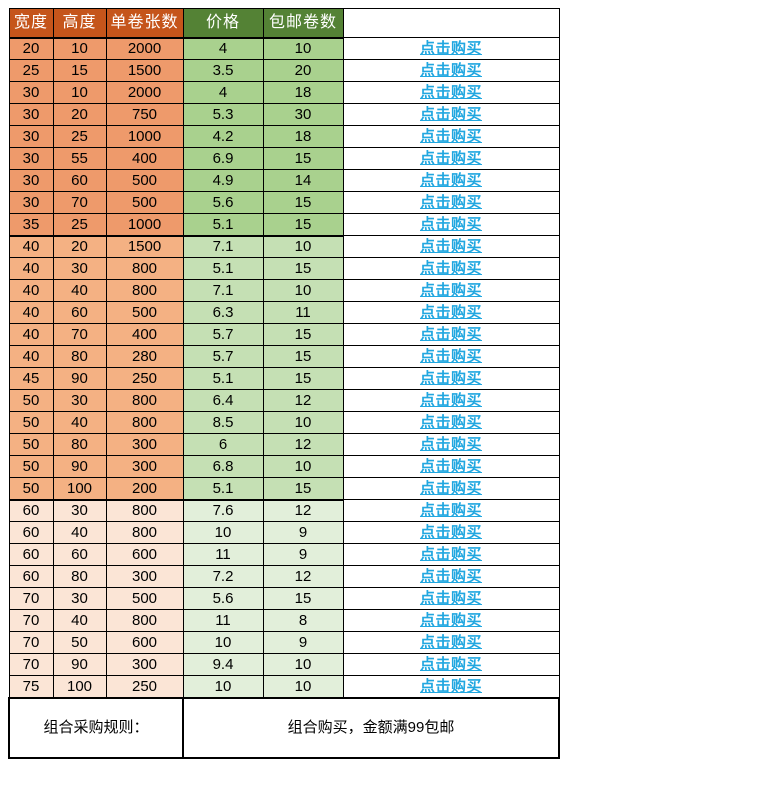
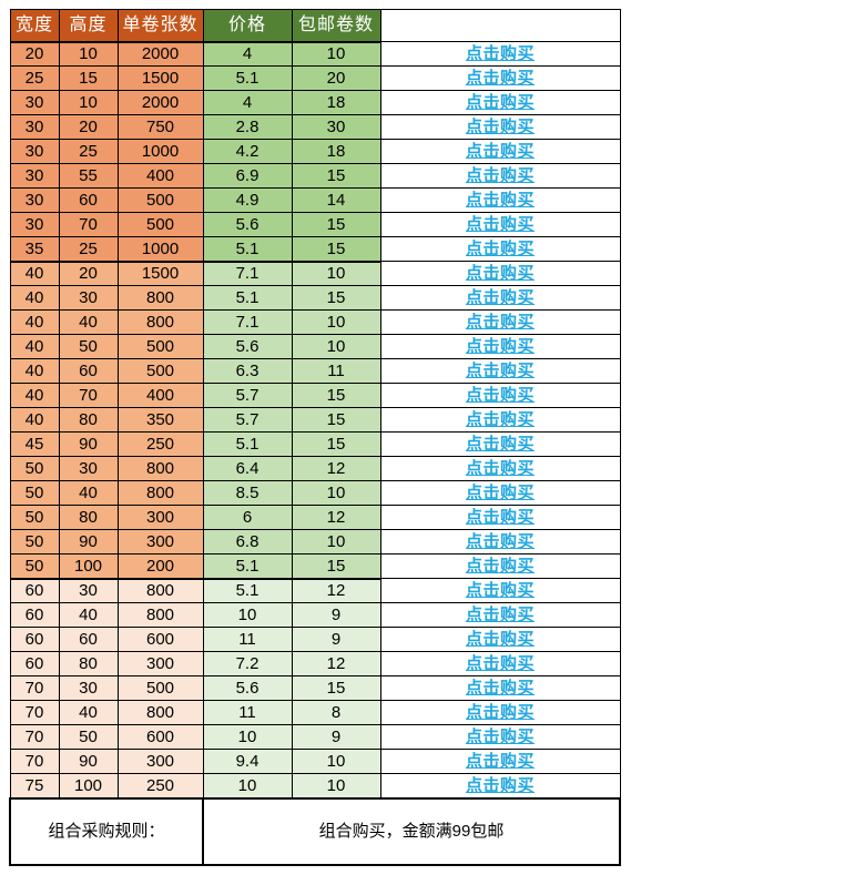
  宽度	高度	单卷张数	价格	包邮卷数
  20	10	2000	4	10	点击购买
- 25	15	1500	3.5	20	点击购买
+ 25	15	1500	5.1	20	点击购买
  30	10	2000	4	18	点击购买
- 30	20	750	5.3	30	点击购买
+ 30	20	750	2.8	30	点击购买
  30	25	1000	4.2	18	点击购买
  30	55	400	6.9	15	点击购买
  30	60	500	4.9	14	点击购买
  30	70	500	5.6	15	点击购买
  35	25	1000	5.1	15	点击购买
  40	20	1500	7.1	10	点击购买
  40	30	800	5.1	15	点击购买
  40	40	800	7.1	10	点击购买
+ 40	50	500	5.6	10	点击购买
  40	60	500	6.3	11	点击购买
  40	70	400	5.7	15	点击购买
- 40	80	280	5.7	15	点击购买
+ 40	80	350	5.7	15	点击购买
  45	90	250	5.1	15	点击购买
  50	30	800	6.4	12	点击购买
  50	40	800	8.5	10	点击购买
  50	80	300	6	12	点击购买
  50	90	300	6.8	10	点击购买
  50	100	200	5.1	15	点击购买
- 60	30	800	7.6	12	点击购买
+ 60	30	800	5.1	12	点击购买
  60	40	800	10	9	点击购买
  60	60	600	11	9	点击购买
  60	80	300	7.2	12	点击购买
  70	30	500	5.6	15	点击购买
  70	40	800	11	8	点击购买
  70	50	600	10	9	点击购买
  70	90	300	9.4	10	点击购买
  75	100	250	10	10	点击购买
  组合采购规则：	组合购买，金额满99包邮
